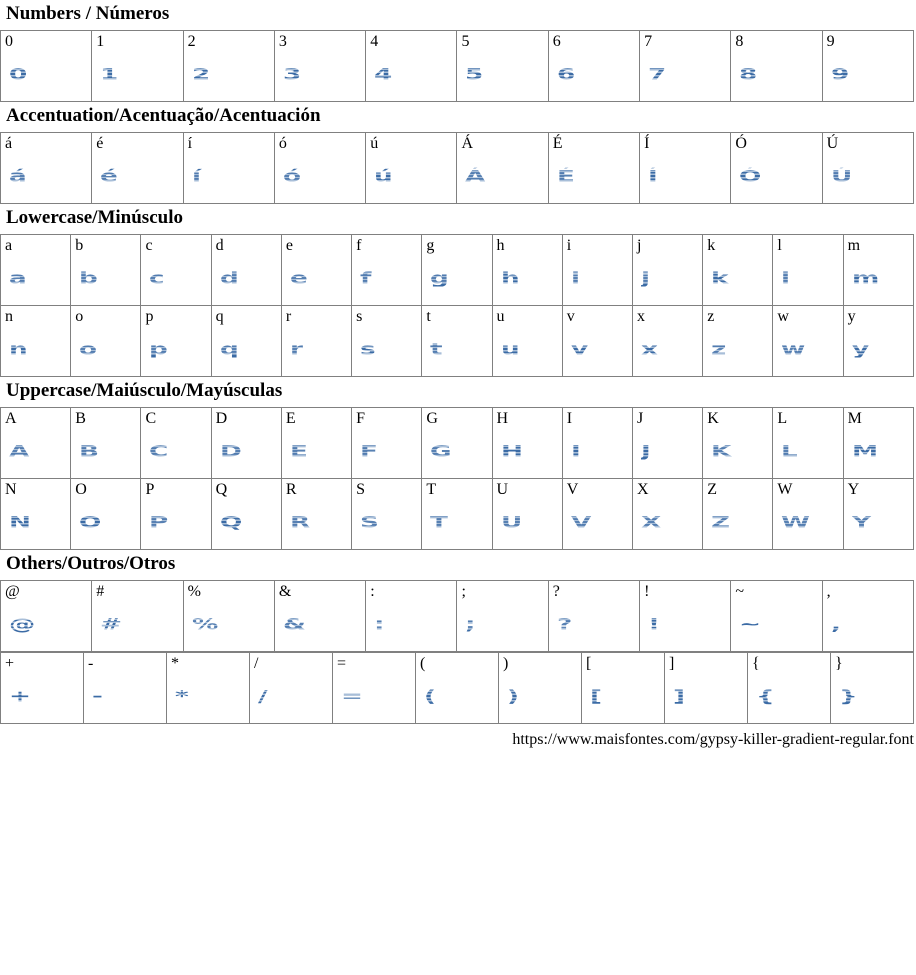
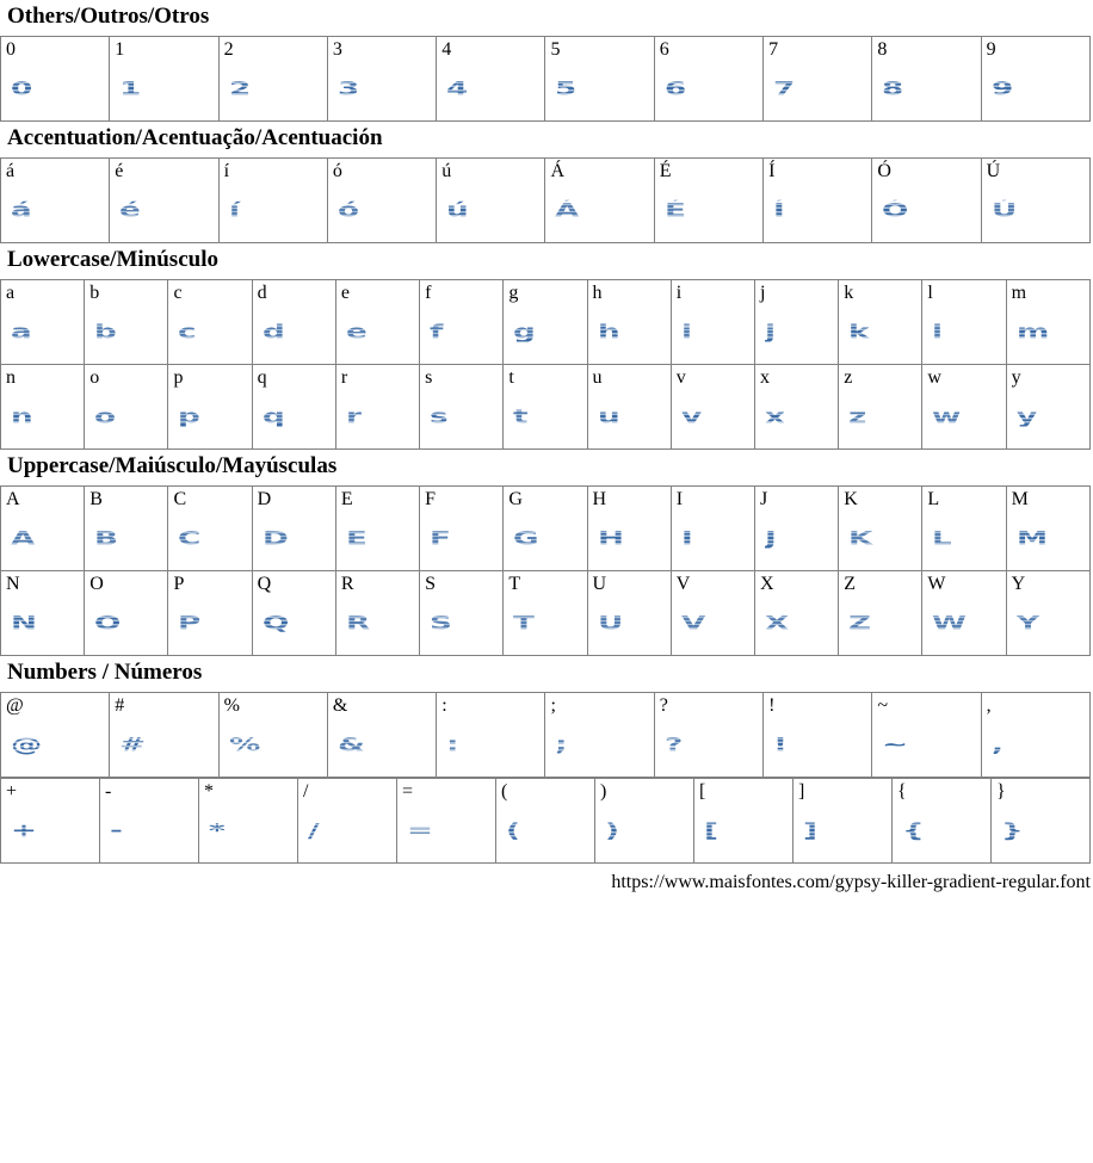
- Numbers / Números
+ Others/Outros/Otros
  00	11	22	33	44	55	66	77	88	99
  Accentuation/Acentuação/Acentuación
  áá	éé	íí	óó	úú	ÁÁ	ÉÉ	ÍÍ	ÓÓ	ÚÚ
  Lowercase/Minúsculo
  aa	bb	cc	dd	ee	ff	gg	hh	ii	jj	kk	ll	mm
  nn	oo	pp	qq	rr	ss	tt	uu	vv	xx	zz	ww	yy
  Uppercase/Maiúsculo/Mayúsculas
  AA	BB	CC	DD	EE	FF	GG	HH	II	JJ	KK	LL	MM
  NN	OO	PP	QQ	RR	SS	TT	UU	VV	XX	ZZ	WW	YY
- Others/Outros/Otros
+ Numbers / Números
  @@	##	%%	&&	::	;;	??	!!	~~	,,
  ++	--	**	//	==	((	))	[[	]]	{{	}}
  https://www.maisfontes.com/gypsy-killer-gradient-regular.font
